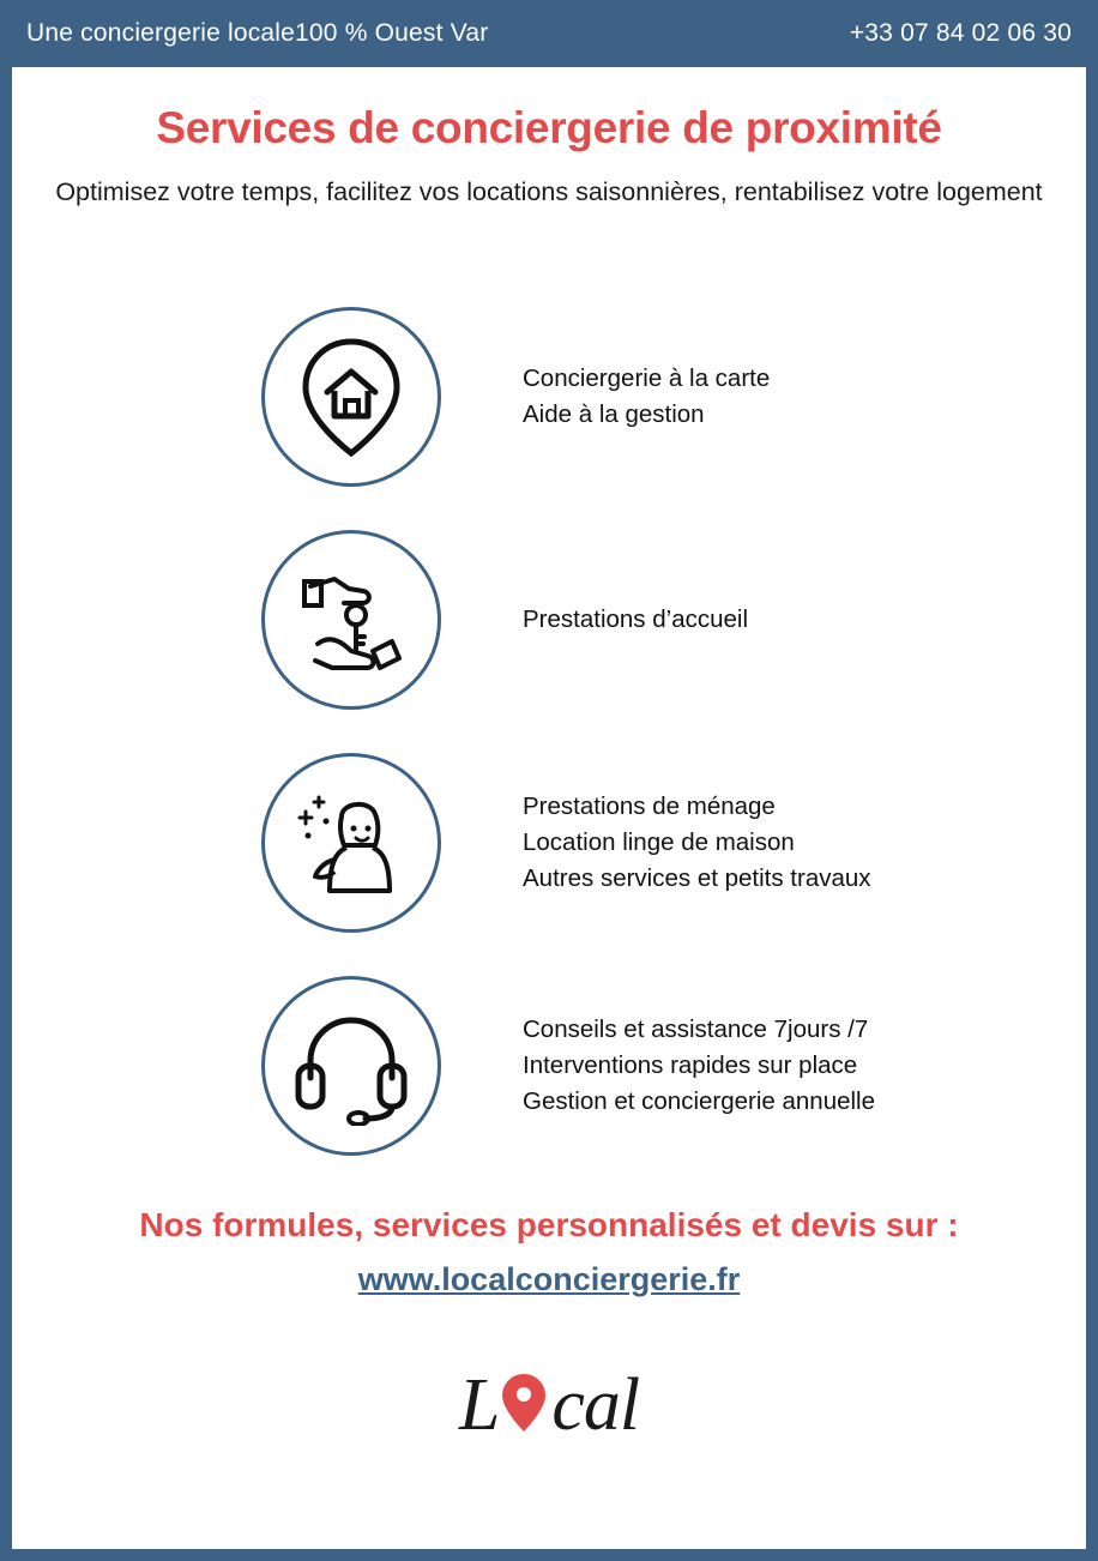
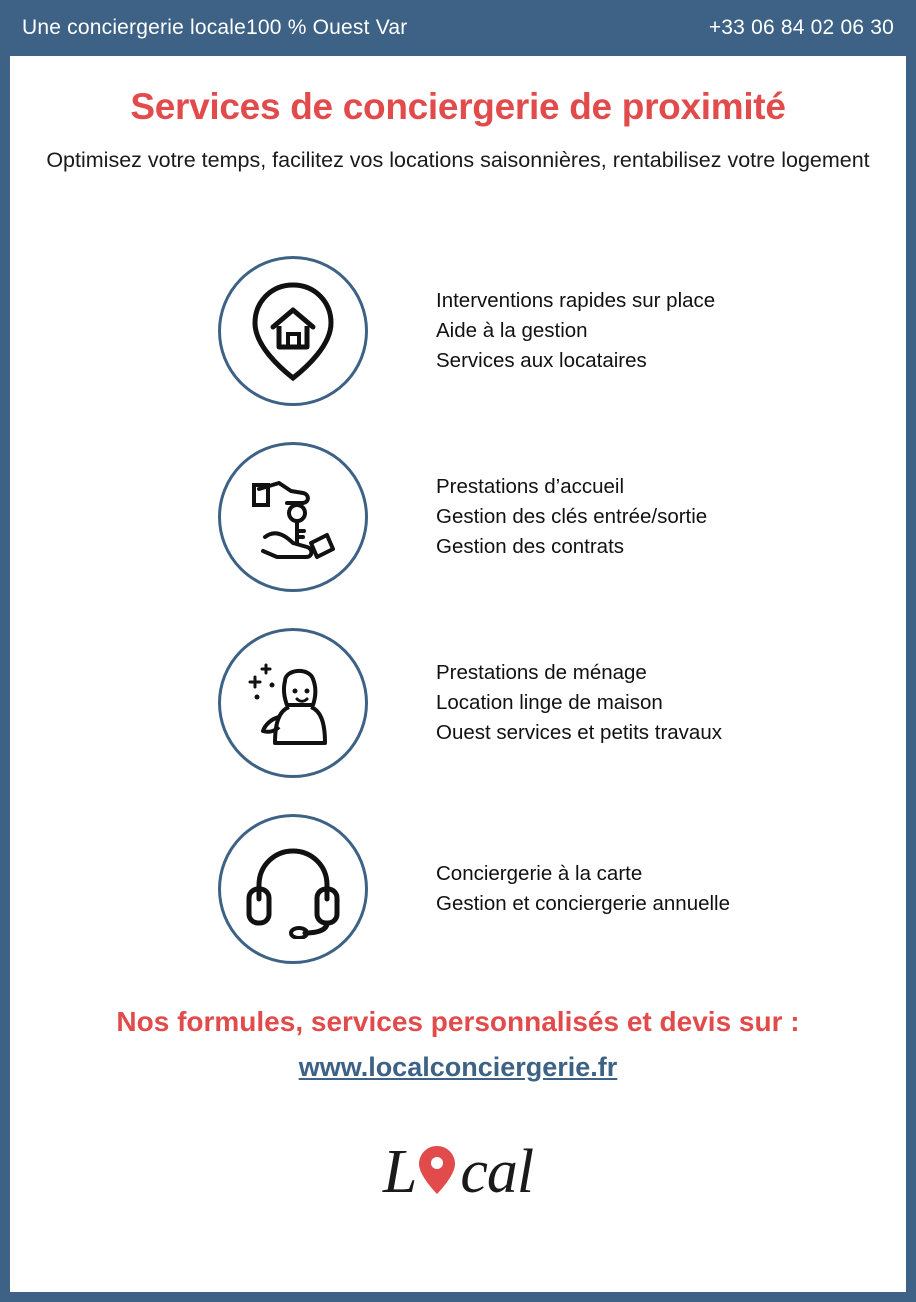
  Une conciergerie locale100 % Ouest Var
- +33 07 84 02 06 30
+ +33 06 84 02 06 30
  Services de conciergerie de proximité
  Optimisez votre temps, facilitez vos locations saisonnières, rentabilisez votre logement
- Conciergerie à la carte
+ Interventions rapides sur place
  Aide à la gestion
+ Services aux locataires
  Prestations d’accueil
+ Gestion des clés entrée/sortie
+ Gestion des contrats
  Prestations de ménage
  Location linge de maison
- Autres services et petits travaux
+ Ouest services et petits travaux
- Conseils et assistance 7jours /7
- Interventions rapides sur place
+ Conciergerie à la carte
  Gestion et conciergerie annuelle
  Nos formules, services personnalisés et devis sur :
  www.localconciergerie.fr
  L
  cal
